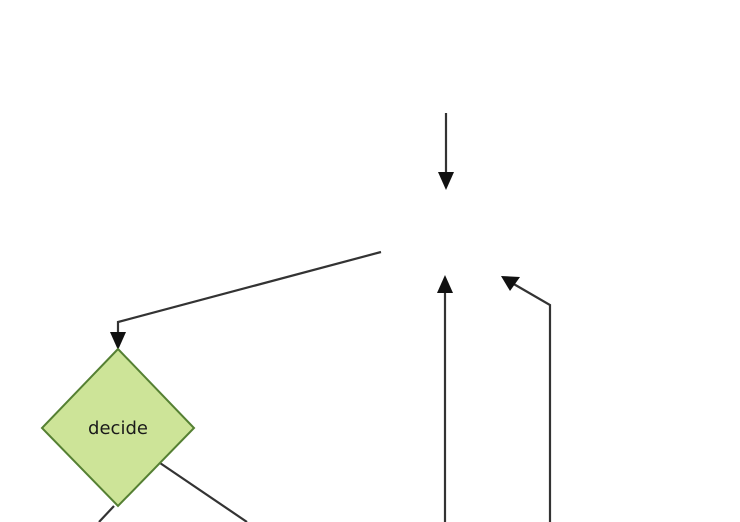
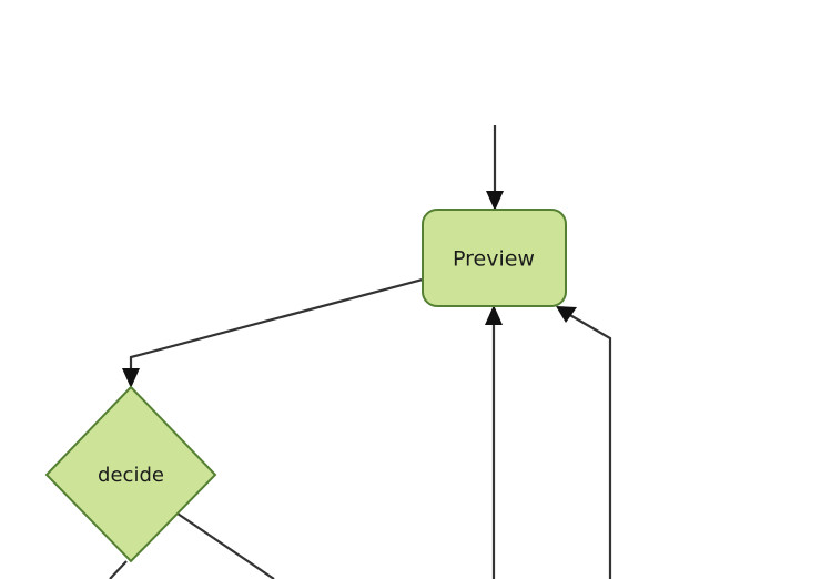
+ Preview
  decide
